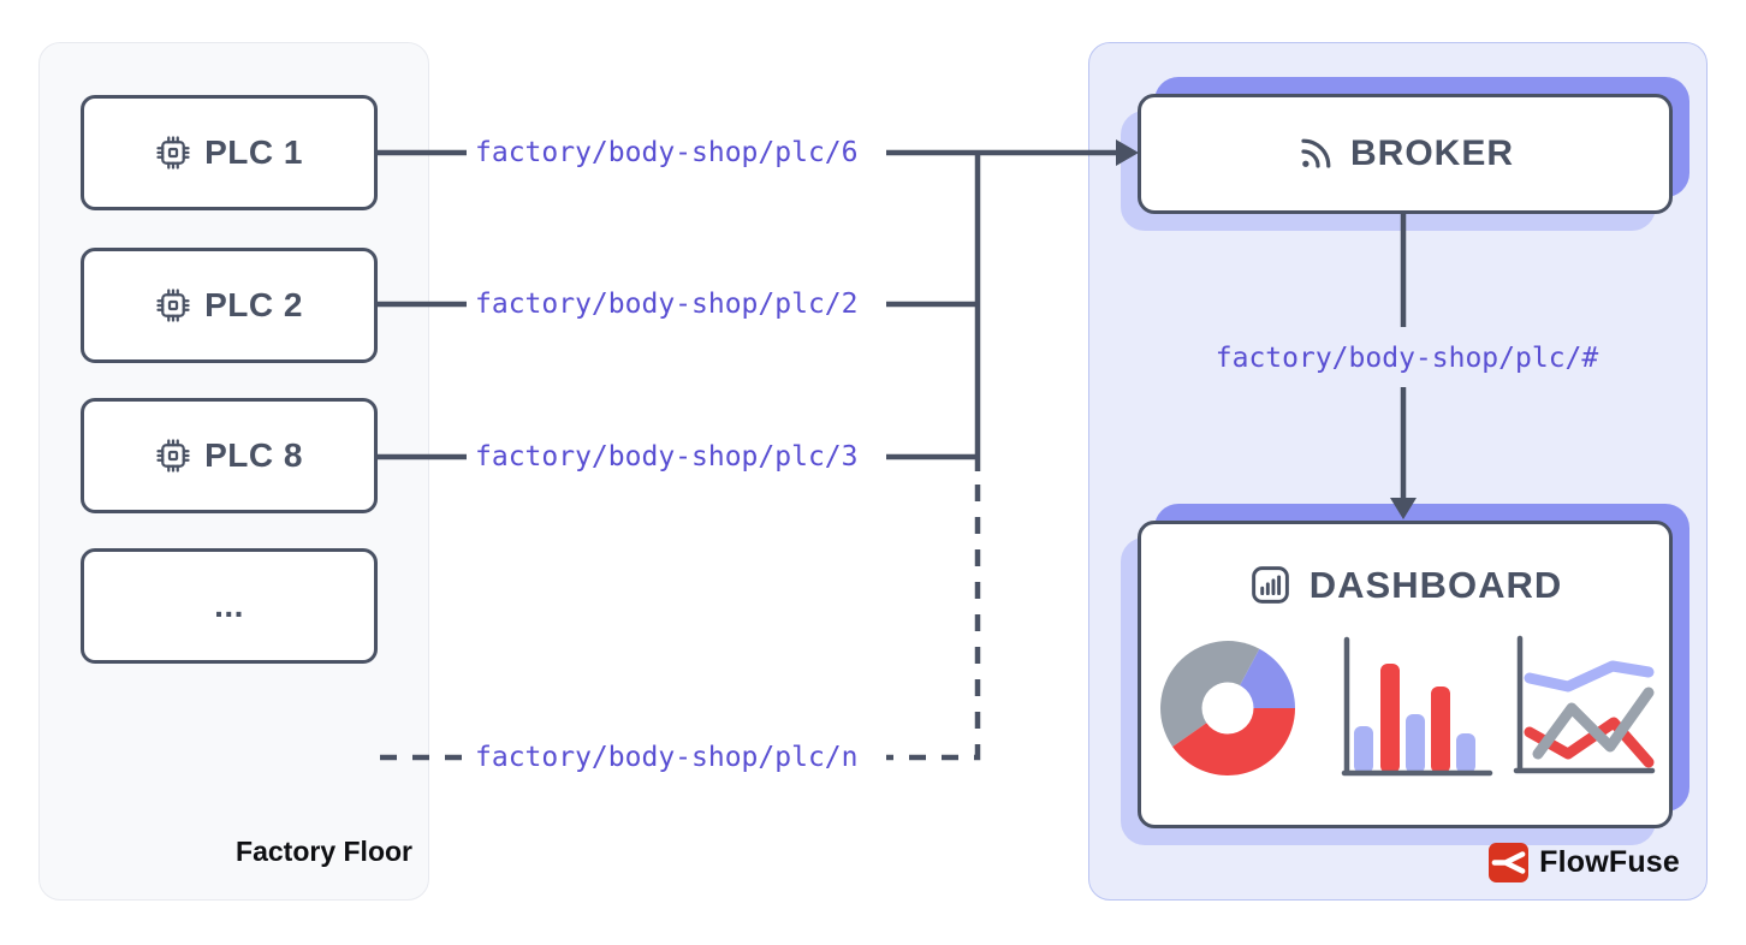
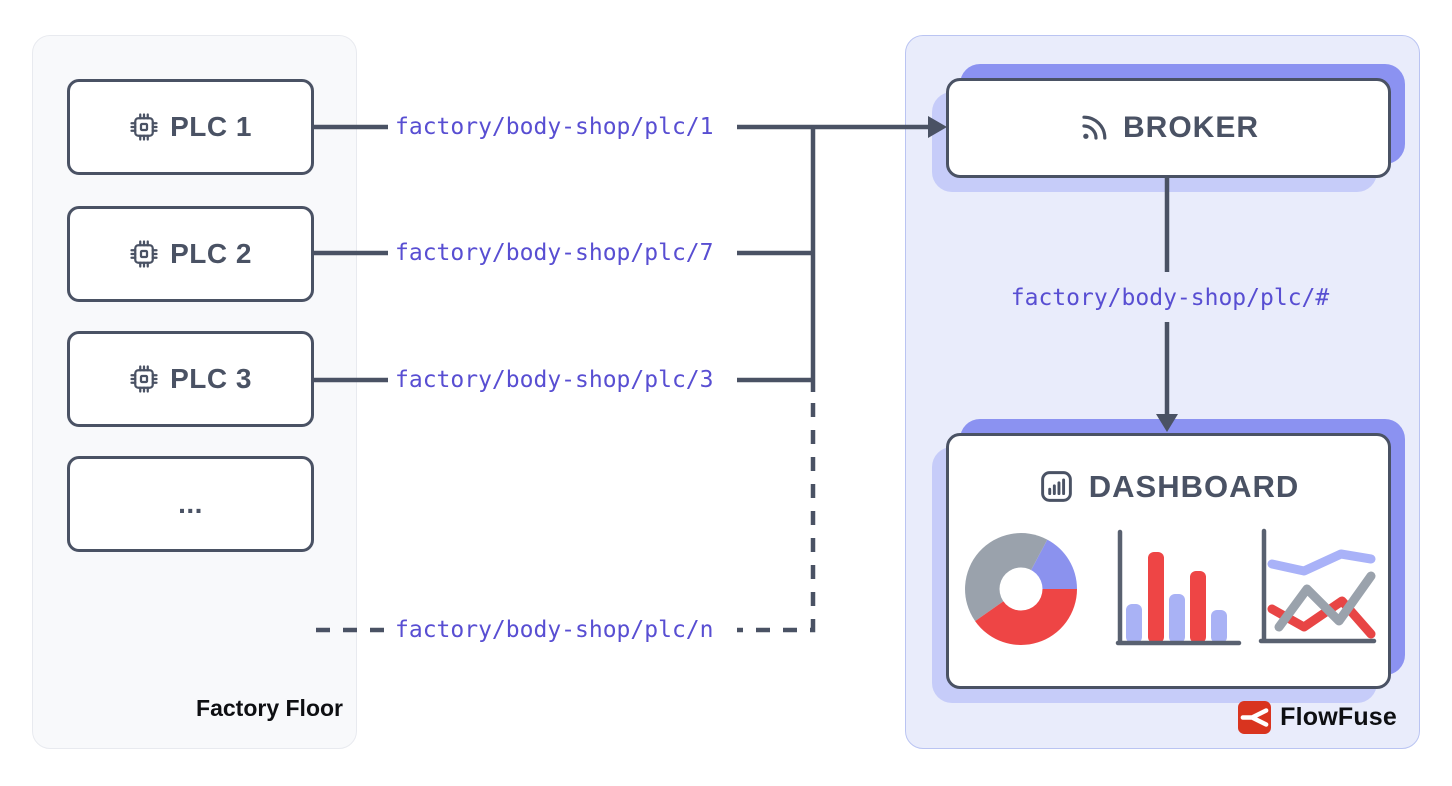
  PLC 1
  PLC 2
- PLC 8
+ PLC 3
  ...
  BROKER
  factory/body-shop/plc/#
  DASHBOARD
  FlowFuse
- factory/body-shop/plc/6
+ factory/body-shop/plc/1
- factory/body-shop/plc/2
+ factory/body-shop/plc/7
  factory/body-shop/plc/3
  factory/body-shop/plc/n
  Factory Floor
